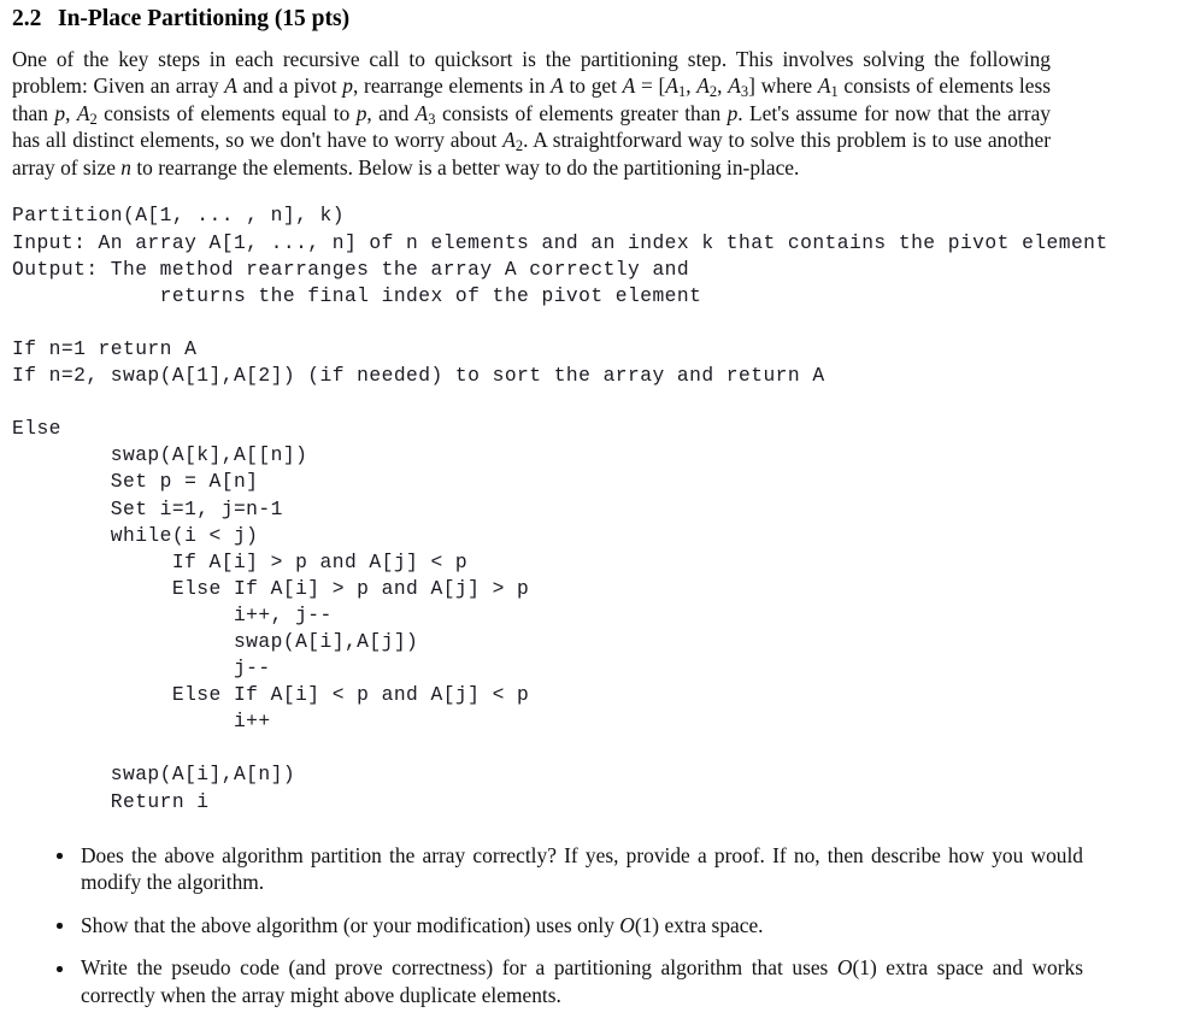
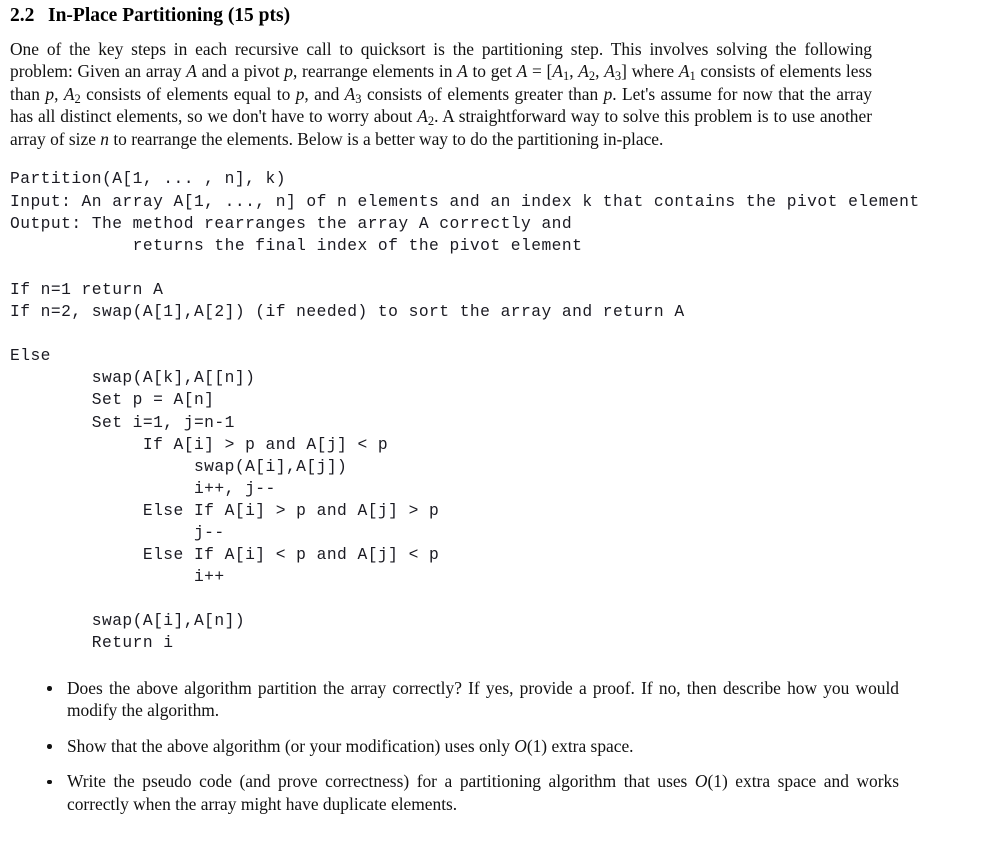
  2.2 In-Place Partitioning (15 pts)
  One of the key steps in each recursive call to quicksort is the partitioning step. This involves solving the following problem: Given an array A and a pivot p, rearrange elements in A to get A = [A1, A2, A3] where A1 consists of elements less than p, A2 consists of elements equal to p, and A3 consists of elements greater than p. Let's assume for now that the array has all distinct elements, so we don't have to worry about A2. A straightforward way to solve this problem is to use another array of size n to rearrange the elements. Below is a better way to do the partitioning in-place.
  Partition(A[1, ... , n], k)
  Input: An array A[1, ..., n] of n elements and an index k that contains the pivot element
  Output: The method rearranges the array A correctly and
  returns the final index of the pivot element
  If n=1 return A
  If n=2, swap(A[1],A[2]) (if needed) to sort the array and return A
  Else
  swap(A[k],A[[n])
  Set p = A[n]
  Set i=1, j=n-1
- while(i < j)
  If A[i] > p and A[j] < p
- Else If A[i] > p and A[j] > p
+ swap(A[i],A[j])
  i++, j--
- swap(A[i],A[j])
+ Else If A[i] > p and A[j] > p
  j--
  Else If A[i] < p and A[j] < p
  i++
  swap(A[i],A[n])
  Return i
  Does the above algorithm partition the array correctly? If yes, provide a proof. If no, then describe how you would modify the algorithm.
  Show that the above algorithm (or your modification) uses only O(1) extra space.
- Write the pseudo code (and prove correctness) for a partitioning algorithm that uses O(1) extra space and works correctly when the array might above duplicate elements.
+ Write the pseudo code (and prove correctness) for a partitioning algorithm that uses O(1) extra space and works correctly when the array might have duplicate elements.
